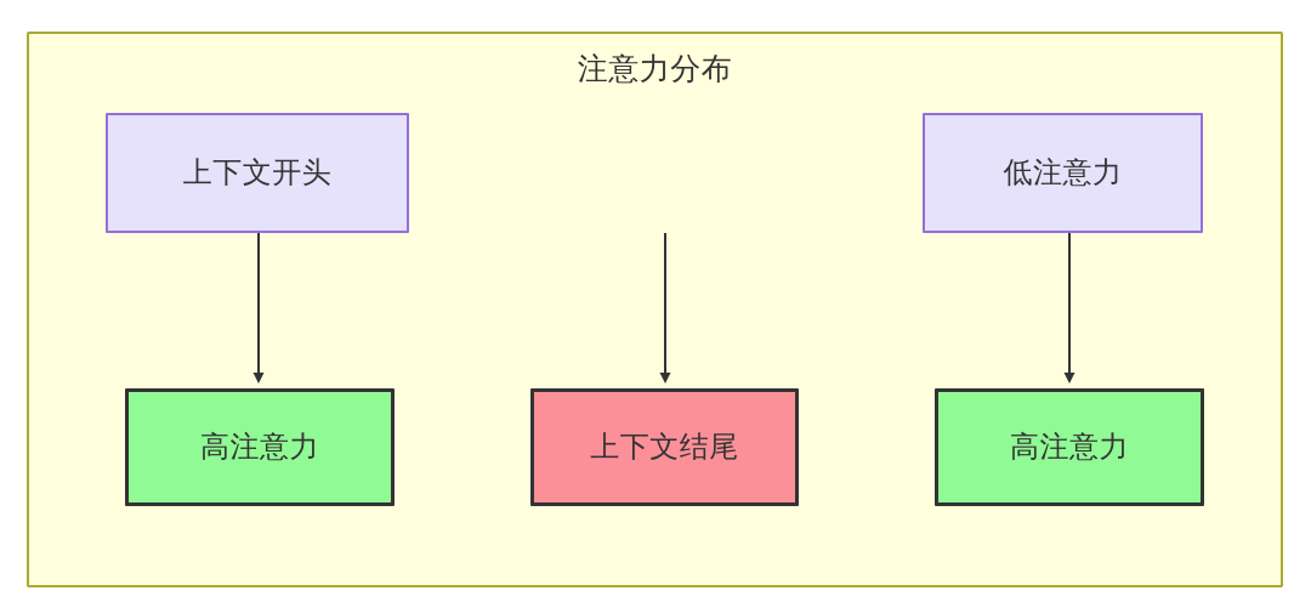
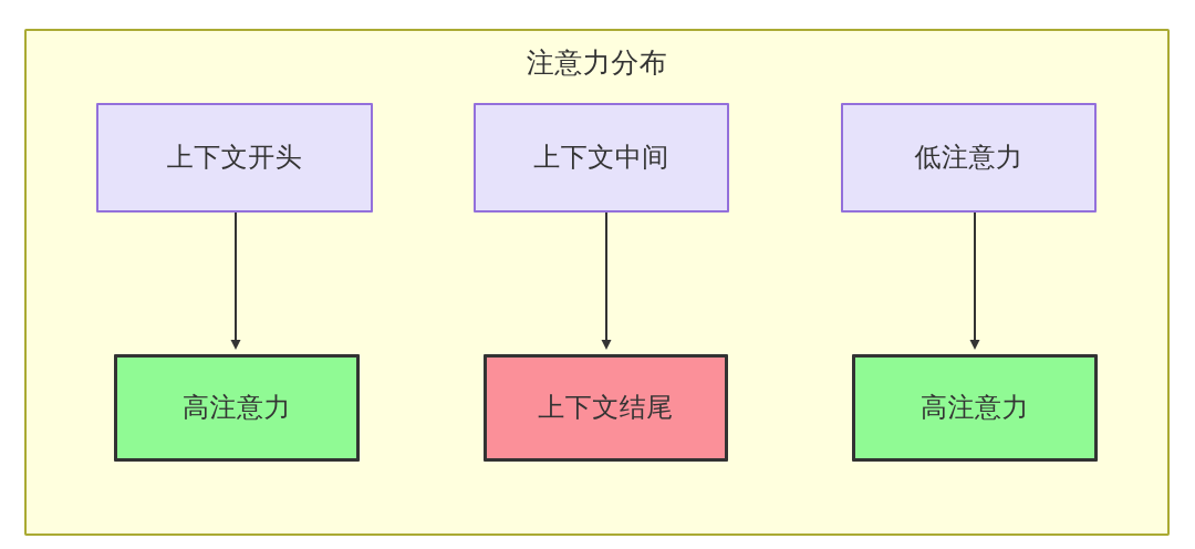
  注意力分布
  上下文开头
+ 上下文中间
  低注意力
  高注意力
  上下文结尾
  高注意力
